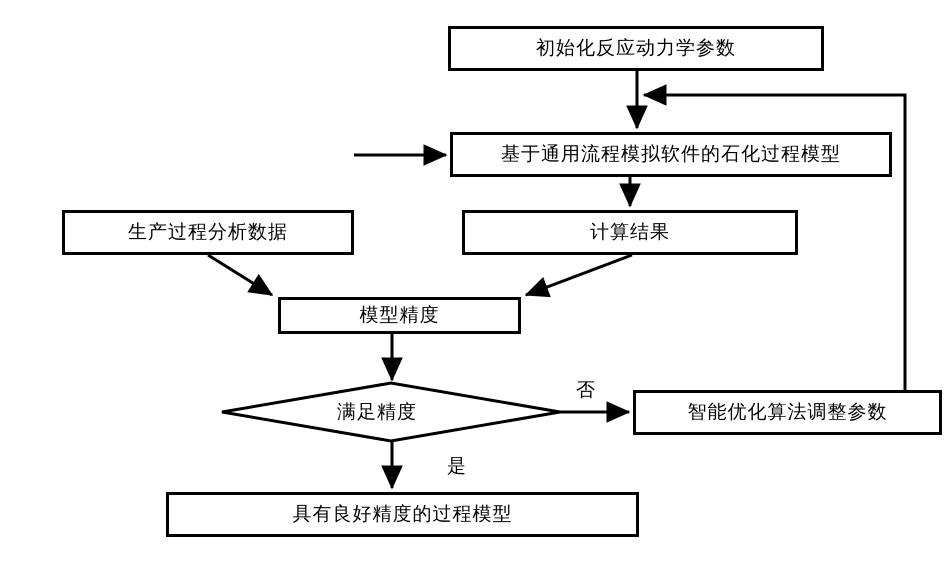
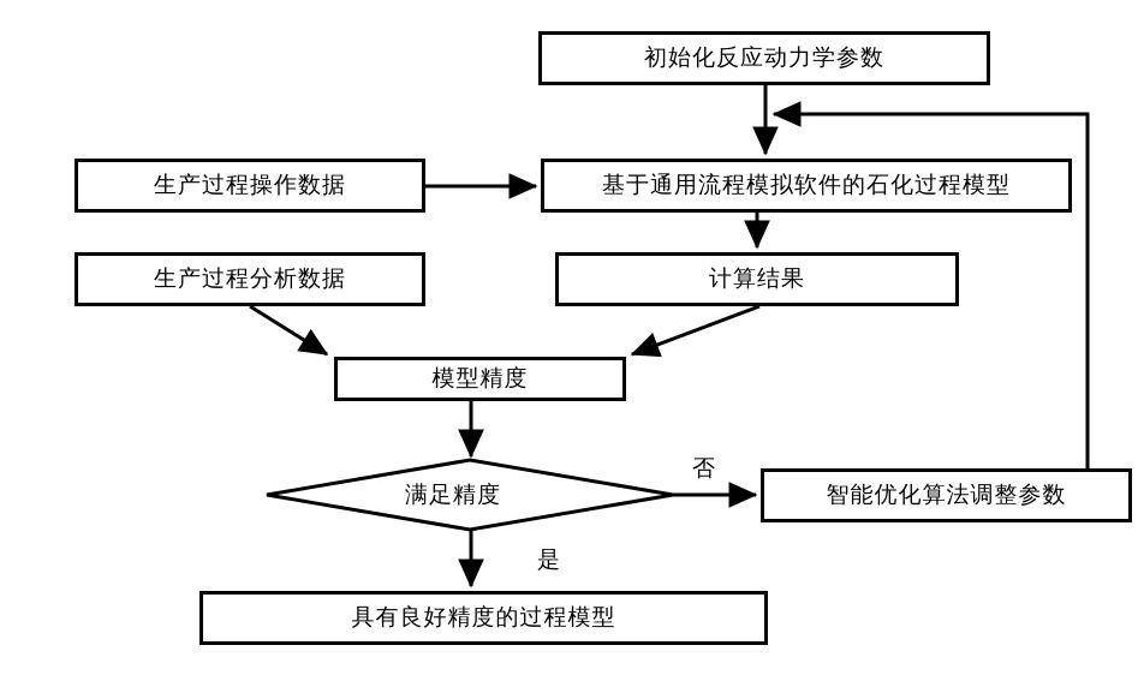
  初始化反应动力学参数
+ 生产过程操作数据
  基于通用流程模拟软件的石化过程模型
  生产过程分析数据
  计算结果
  模型精度
  满足精度
  智能优化算法调整参数
  具有良好精度的过程模型
  否
  是
